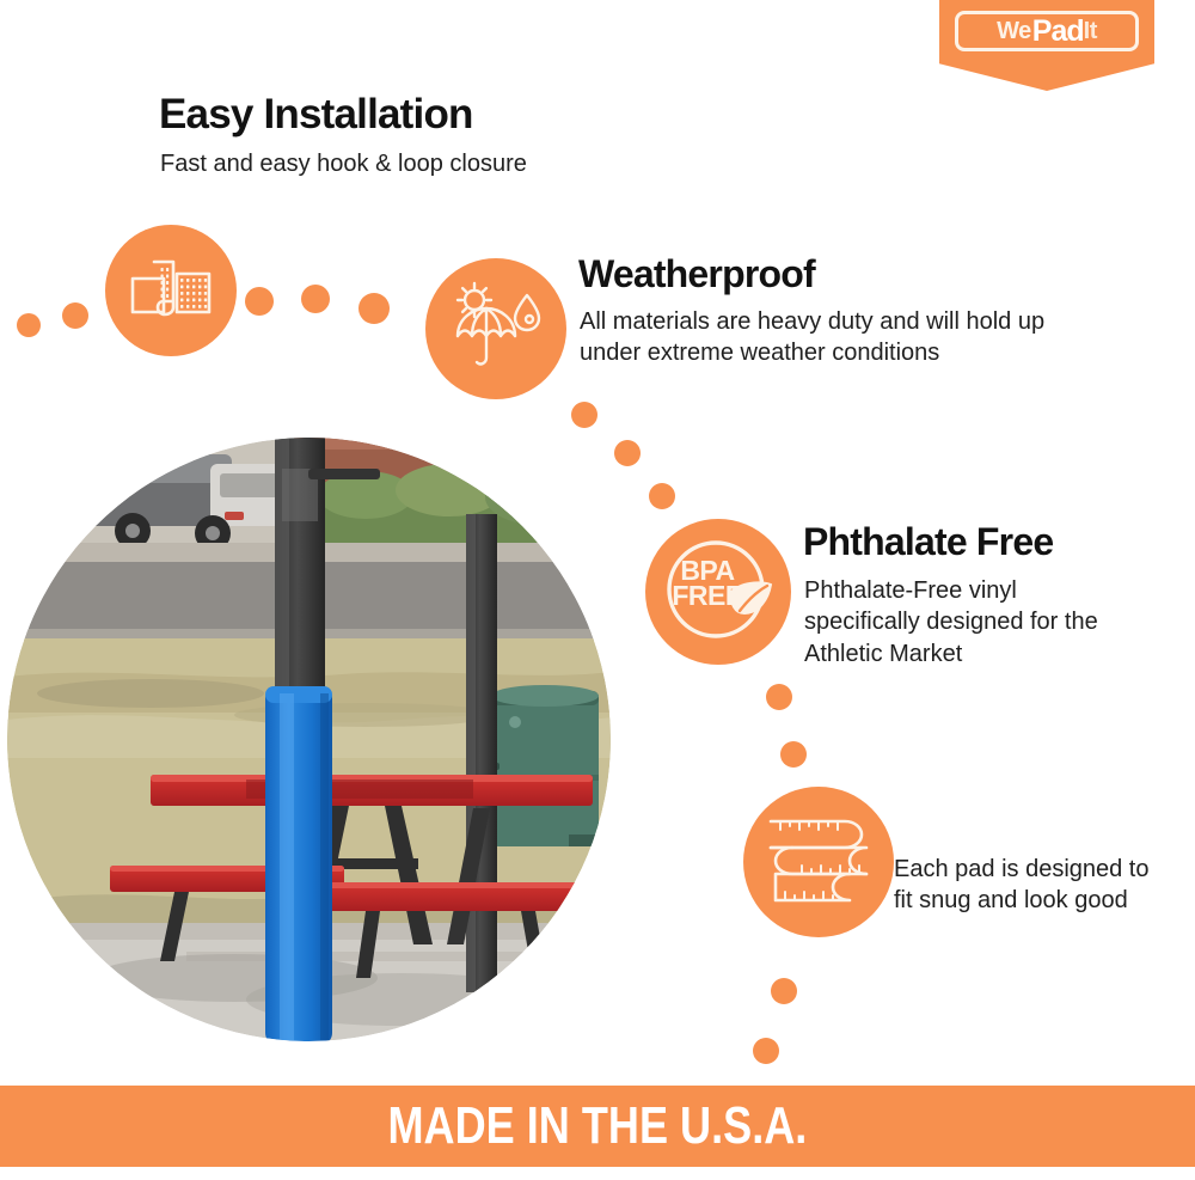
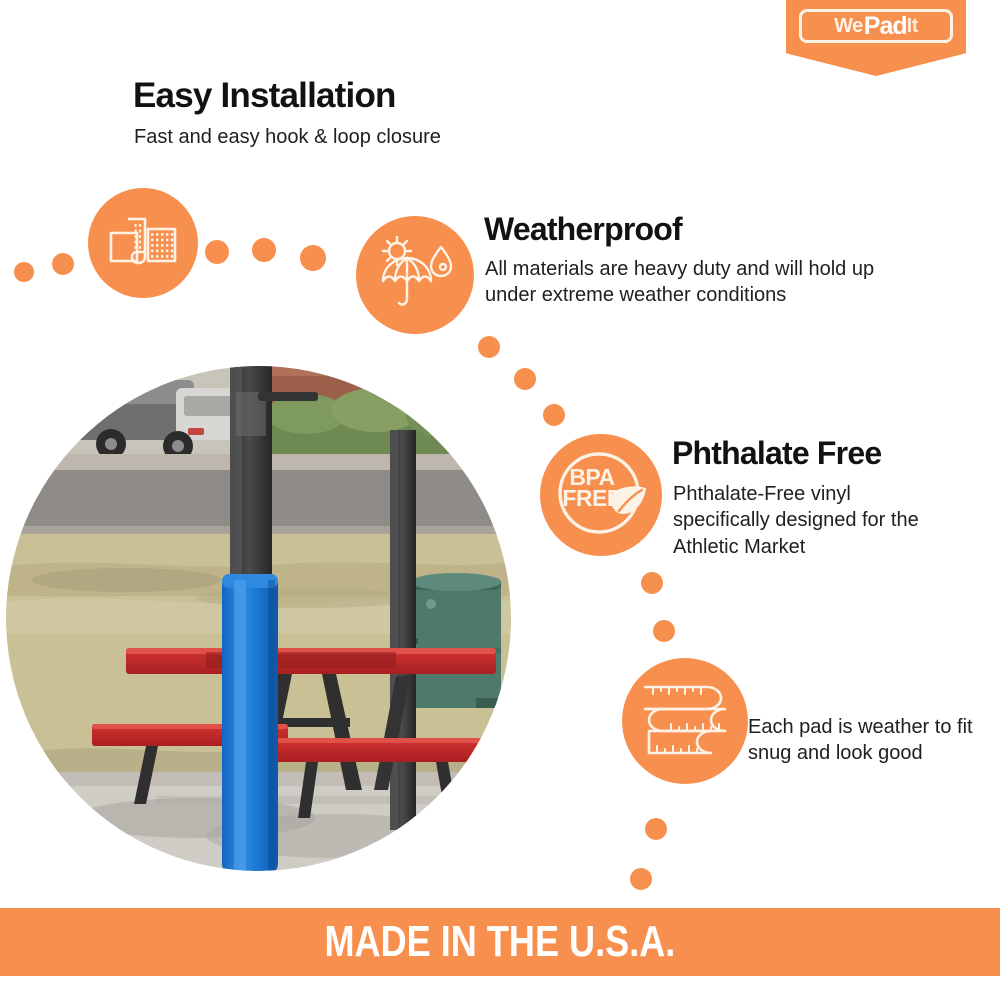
  We
  Pad
  It
  Easy Installation
  Fast and easy hook & loop closure
  Weatherproof
  All materials are heavy duty and will hold up under extreme weather conditions
  Phthalate Free
  Phthalate-Free vinyl specifically designed for the Athletic Market
  BPA
  FREE
- Each pad is designed to fit snug and look good
+ Each pad is weather to fit snug and look good
  MADE IN THE U.S.A.
